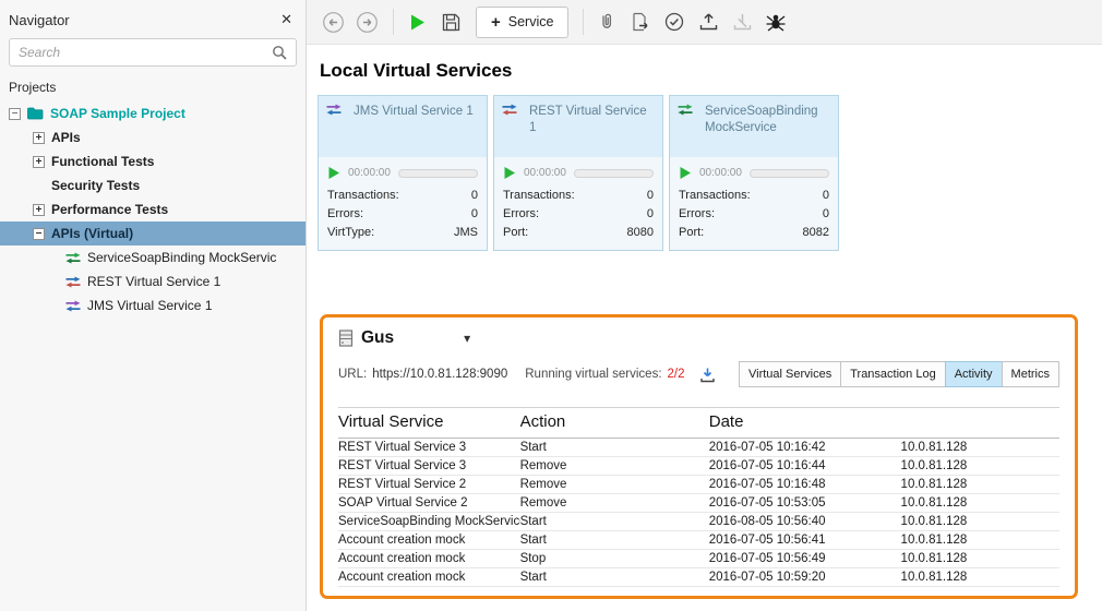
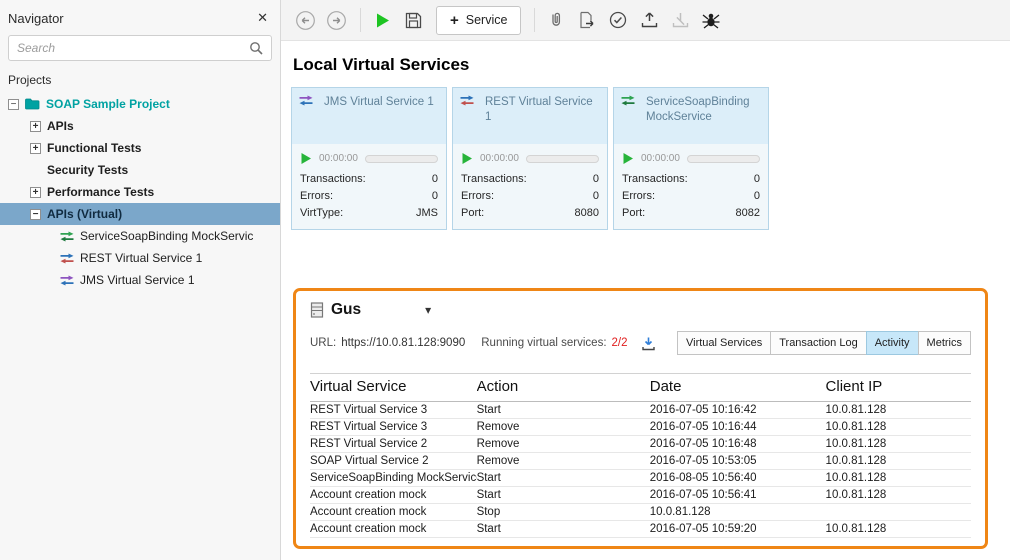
  Navigator
  ✕
  Search
  Projects
  −
  SOAP Sample Project
  +
  APIs
  +
  Functional Tests
  Security Tests
  +
  Performance Tests
  −
  APIs (Virtual)
  ServiceSoapBinding MockServic
  REST Virtual Service 1
  JMS Virtual Service 1
  +
  Service
  Local Virtual Services
  JMS Virtual Service 1
  00:00:00
  Transactions:
  0
  Errors:
  0
  VirtType:
  JMS
  REST Virtual Service 1
  00:00:00
  Transactions:
  0
  Errors:
  0
  Port:
  8080
  ServiceSoapBinding MockService
  00:00:00
  Transactions:
  0
  Errors:
  0
  Port:
  8082
  Gus
  ▾
  URL:
  https://10.0.81.128:9090
  Running virtual services:
  2/2
  Virtual Services
  Transaction Log
  Activity
  Metrics
  Virtual Service
  Action
  Date
+ Client IP
  REST Virtual Service 3
  Start
  2016-07-05 10:16:42
  10.0.81.128
  REST Virtual Service 3
  Remove
  2016-07-05 10:16:44
  10.0.81.128
  REST Virtual Service 2
  Remove
  2016-07-05 10:16:48
  10.0.81.128
  SOAP Virtual Service 2
  Remove
  2016-07-05 10:53:05
  10.0.81.128
  ServiceSoapBinding MockServic
  Start
  2016-08-05 10:56:40
  10.0.81.128
  Account creation mock
  Start
  2016-07-05 10:56:41
  10.0.81.128
  Account creation mock
  Stop
- 2016-07-05 10:56:49
  10.0.81.128
  Account creation mock
  Start
  2016-07-05 10:59:20
  10.0.81.128
